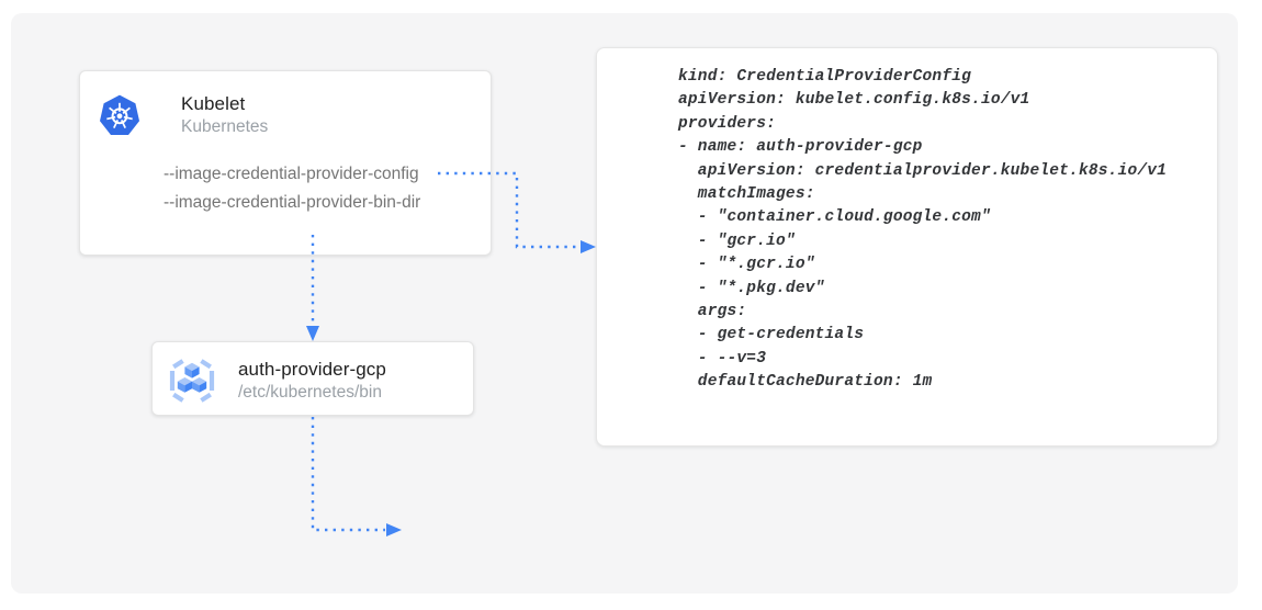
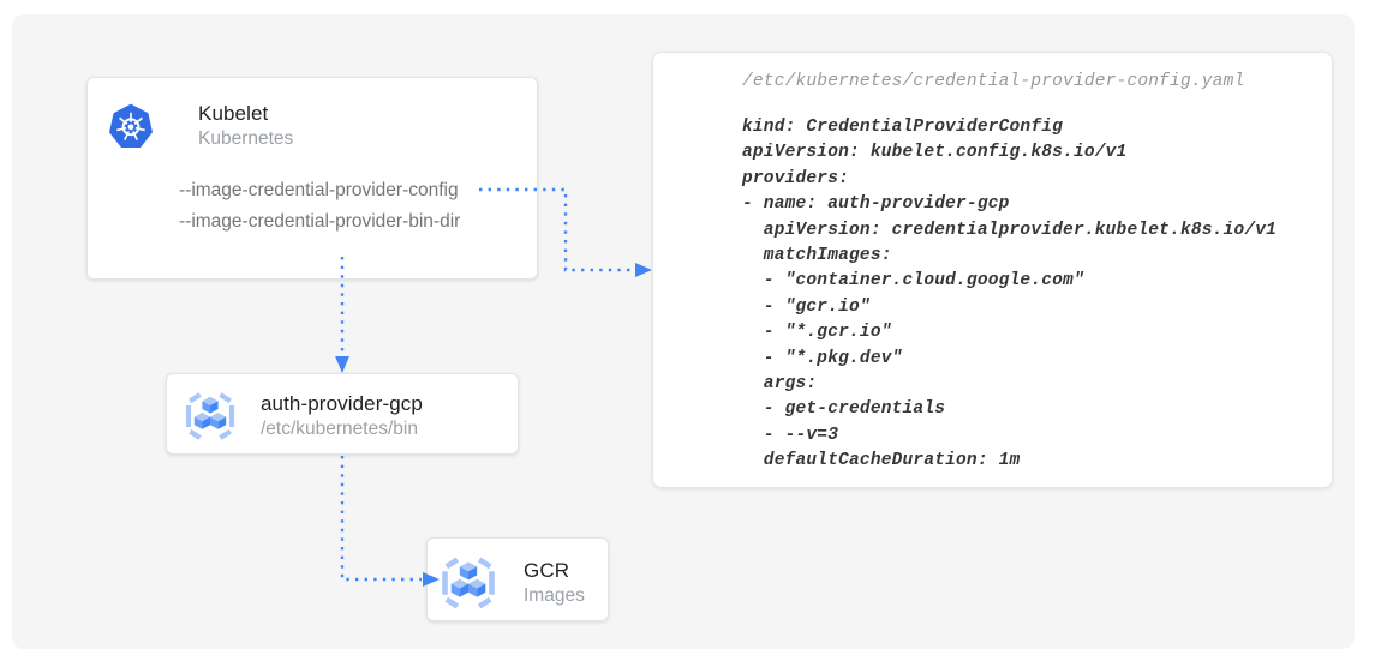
  Kubelet
  Kubernetes
  --image-credential-provider-config
  --image-credential-provider-bin-dir
  auth-provider-gcp
  /etc/kubernetes/bin
+ GCR
+ Images
+ /etc/kubernetes/credential-provider-config.yaml
  kind: CredentialProviderConfig
  apiVersion: kubelet.config.k8s.io/v1
  providers:
  - name: auth-provider-gcp
  apiVersion: credentialprovider.kubelet.k8s.io/v1
  matchImages:
  - "container.cloud.google.com"
  - "gcr.io"
  - "*.gcr.io"
  - "*.pkg.dev"
  args:
  - get-credentials
  - --v=3
  defaultCacheDuration: 1m
